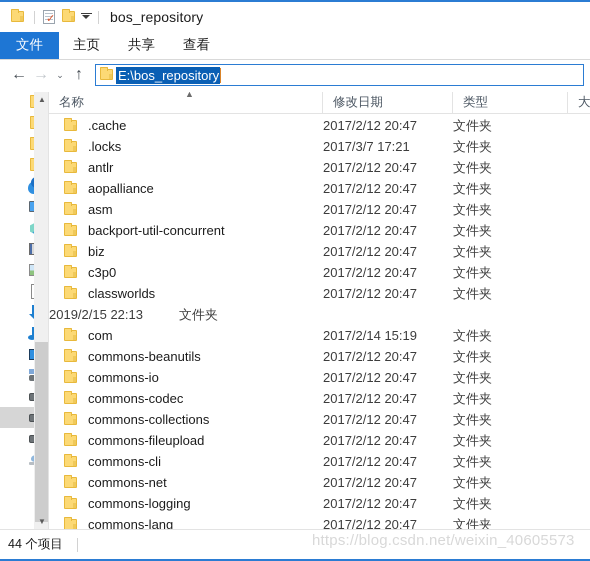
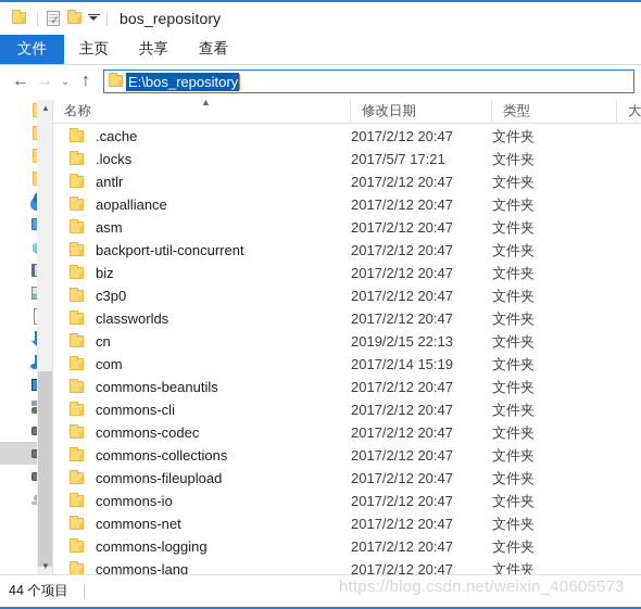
  ✓
  bos_repository
  文件
  主页
  共享
  查看
  ←
  →
  ⌄
  ↑
  E:\bos_repository
  ▲
  ▼
  ▲
  名称
  修改日期
  类型
  .cache
  2017/2/12 20:47
  文件夹
  .locks
- 2017/3/7 17:21
+ 2017/5/7 17:21
  文件夹
  antlr
  2017/2/12 20:47
  文件夹
  aopalliance
  2017/2/12 20:47
  文件夹
  asm
  2017/2/12 20:47
  文件夹
  backport-util-concurrent
  2017/2/12 20:47
  文件夹
  biz
  2017/2/12 20:47
  文件夹
  c3p0
  2017/2/12 20:47
  文件夹
  classworlds
  2017/2/12 20:47
  文件夹
+ cn
  2019/2/15 22:13
  文件夹
  com
  2017/2/14 15:19
  文件夹
  commons-beanutils
  2017/2/12 20:47
  文件夹
- commons-io
+ commons-cli
  2017/2/12 20:47
  文件夹
  commons-codec
  2017/2/12 20:47
  文件夹
  commons-collections
  2017/2/12 20:47
  文件夹
  commons-fileupload
  2017/2/12 20:47
  文件夹
- commons-cli
+ commons-io
  2017/2/12 20:47
  文件夹
  commons-net
  2017/2/12 20:47
  文件夹
  commons-logging
  2017/2/12 20:47
  文件夹
  commons-lang
  2017/2/12 20:47
  文件夹
  44 个项目
  https://blog.csdn.net/weixin_40605573
